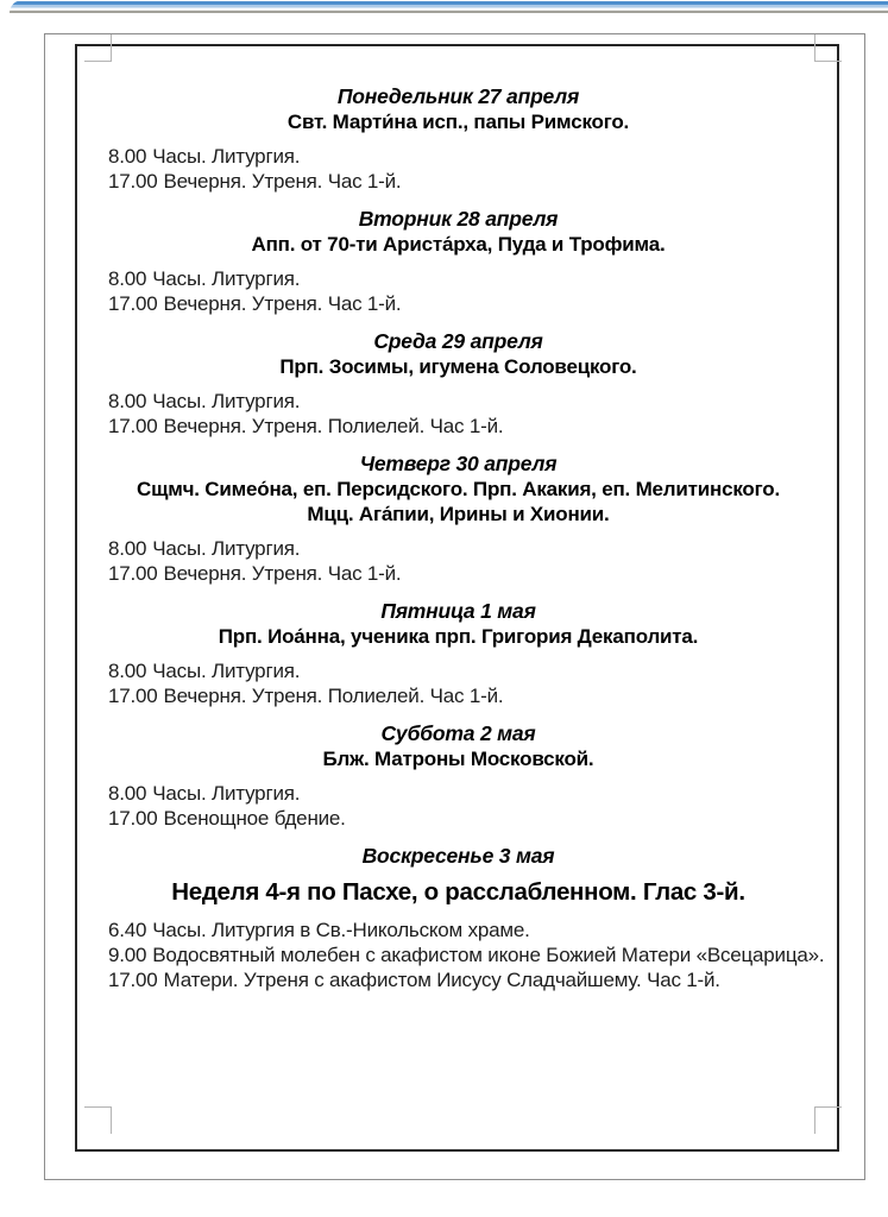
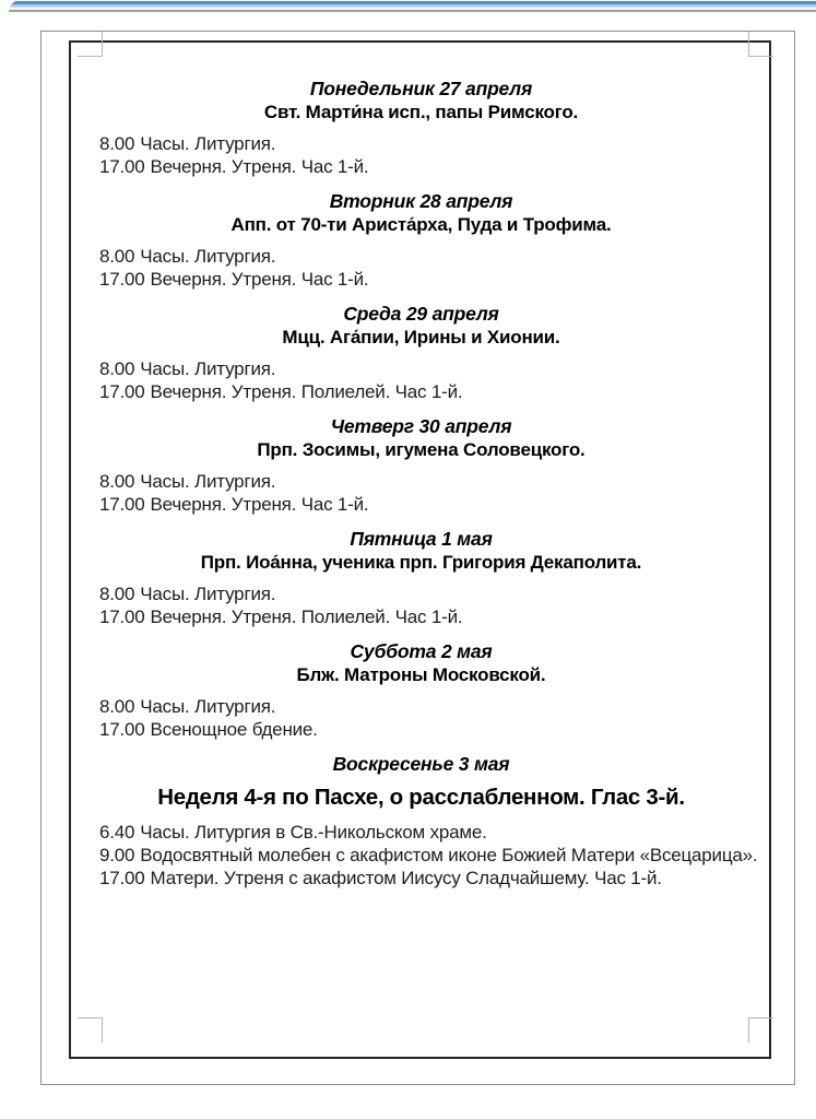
  Понедельник 27 апреля
  Свт. Марти́на исп., папы Римского.
  8.00 Часы. Литургия.
  17.00 Вечерня. Утреня. Час 1-й.
  Вторник 28 апреля
  Апп. от 70-ти Ариста́рха, Пуда и Трофима.
  8.00 Часы. Литургия.
  17.00 Вечерня. Утреня. Час 1-й.
  Среда 29 апреля
- Прп. Зосимы, игумена Соловецкого.
+ Мцц. Ага́пии, Ирины и Хионии.
  8.00 Часы. Литургия.
  17.00 Вечерня. Утреня. Полиелей. Час 1-й.
  Четверг 30 апреля
- Сщмч. Симео́на, еп. Персидского. Прп. Акакия, еп. Мелитинского.
- Мцц. Ага́пии, Ирины и Хионии.
+ Прп. Зосимы, игумена Соловецкого.
  8.00 Часы. Литургия.
  17.00 Вечерня. Утреня. Час 1-й.
  Пятница 1 мая
  Прп. Иоа́нна, ученика прп. Григория Декаполита.
  8.00 Часы. Литургия.
  17.00 Вечерня. Утреня. Полиелей. Час 1-й.
  Суббота 2 мая
  Блж. Матроны Московской.
  8.00 Часы. Литургия.
  17.00 Всенощное бдение.
  Воскресенье 3 мая
  Неделя 4-я по Пасхе, о расслабленном. Глас 3-й.
  6.40 Часы. Литургия в Св.-Никольском храме.
  9.00 Водосвятный молебен с акафистом иконе Божией Матери «Всецарица».
  17.00 Матери. Утреня с акафистом Иисусу Сладчайшему. Час 1-й.
